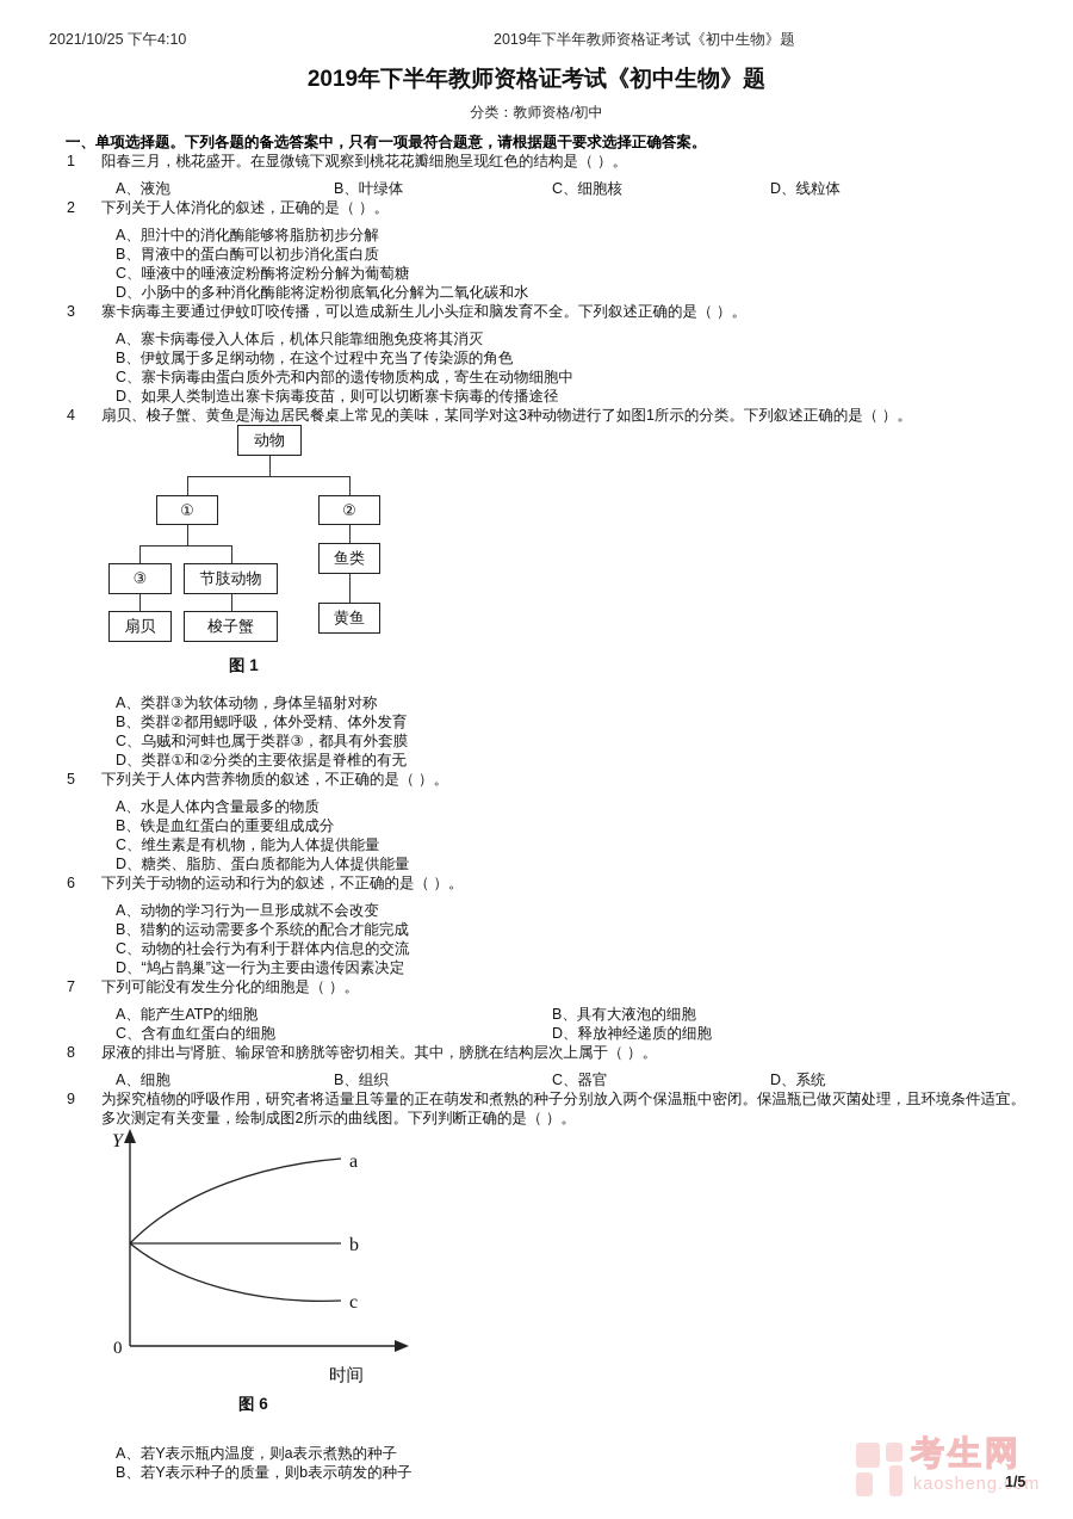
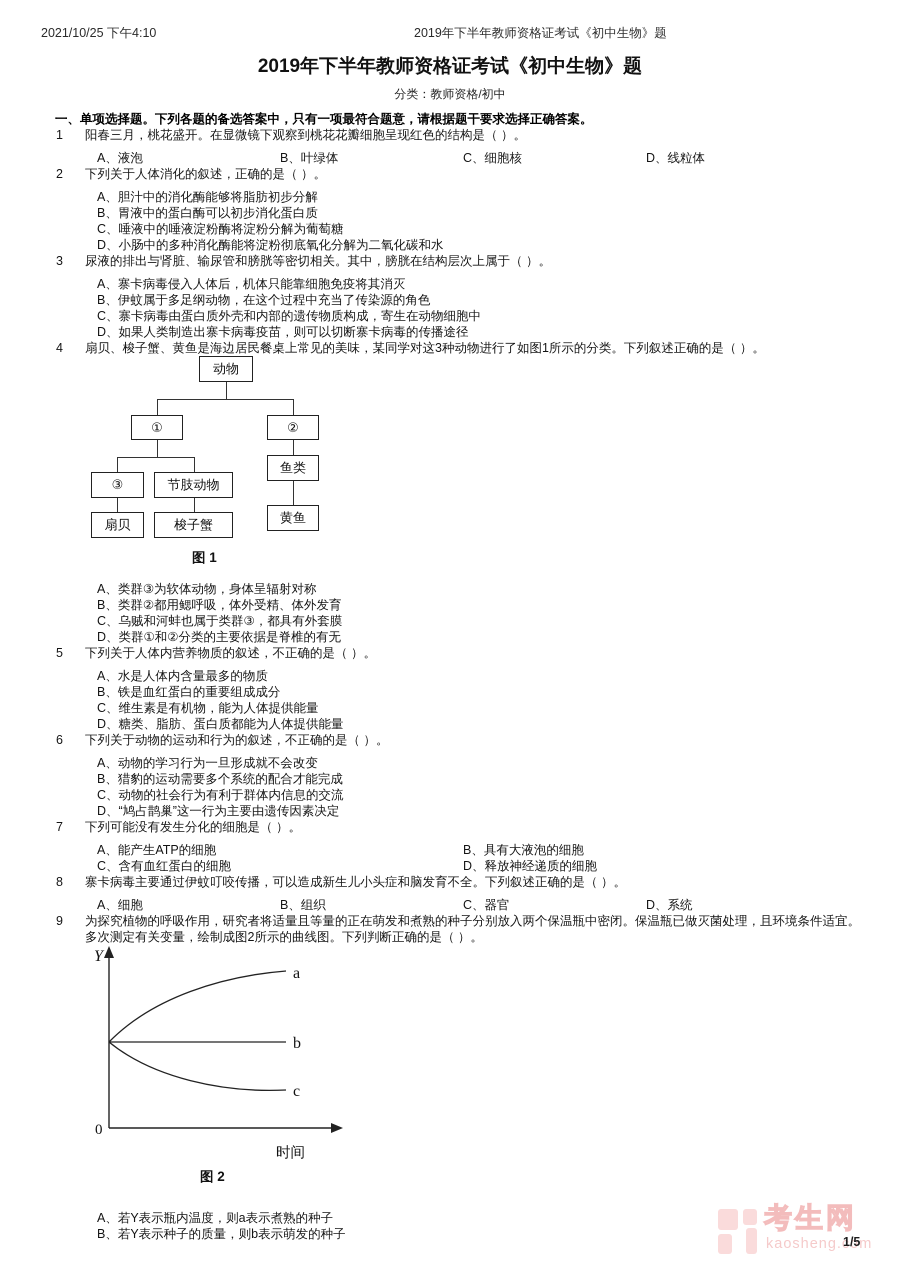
  2021/10/25 下午4:10
  2019年下半年教师资格证考试《初中生物》题
  2019年下半年教师资格证考试《初中生物》题
  分类：教师资格/初中
  一、单项选择题。下列各题的备选答案中，只有一项最符合题意，请根据题干要求选择正确答案。
  1
  阳春三月，桃花盛开。在显微镜下观察到桃花花瓣细胞呈现红色的结构是（ ）。
  A、液泡
  B、叶绿体
  C、细胞核
  D、线粒体
  2
  下列关于人体消化的叙述，正确的是（ ）。
  A、胆汁中的消化酶能够将脂肪初步分解
  B、胃液中的蛋白酶可以初步消化蛋白质
  C、唾液中的唾液淀粉酶将淀粉分解为葡萄糖
  D、小肠中的多种消化酶能将淀粉彻底氧化分解为二氧化碳和水
  3
- 寨卡病毒主要通过伊蚊叮咬传播，可以造成新生儿小头症和脑发育不全。下列叙述正确的是（ ）。
+ 尿液的排出与肾脏、输尿管和膀胱等密切相关。其中，膀胱在结构层次上属于（ ）。
  A、寨卡病毒侵入人体后，机体只能靠细胞免疫将其消灭
  B、伊蚊属于多足纲动物，在这个过程中充当了传染源的角色
  C、寨卡病毒由蛋白质外壳和内部的遗传物质构成，寄生在动物细胞中
  D、如果人类制造出寨卡病毒疫苗，则可以切断寨卡病毒的传播途径
  4
  扇贝、梭子蟹、黄鱼是海边居民餐桌上常见的美味，某同学对这3种动物进行了如图1所示的分类。下列叙述正确的是（ ）。
  动物
  ①
  ②
  鱼类
  ③
  节肢动物
  黄鱼
  扇贝
  梭子蟹
  图 1
  A、类群③为软体动物，身体呈辐射对称
  B、类群②都用鳃呼吸，体外受精、体外发育
  C、乌贼和河蚌也属于类群③，都具有外套膜
  D、类群①和②分类的主要依据是脊椎的有无
  5
  下列关于人体内营养物质的叙述，不正确的是（ ）。
  A、水是人体内含量最多的物质
  B、铁是血红蛋白的重要组成成分
  C、维生素是有机物，能为人体提供能量
  D、糖类、脂肪、蛋白质都能为人体提供能量
  6
  下列关于动物的运动和行为的叙述，不正确的是（ ）。
  A、动物的学习行为一旦形成就不会改变
  B、猎豹的运动需要多个系统的配合才能完成
  C、动物的社会行为有利于群体内信息的交流
  D、“鸠占鹊巢”这一行为主要由遗传因素决定
  7
  下列可能没有发生分化的细胞是（ ）。
  A、能产生ATP的细胞
  B、具有大液泡的细胞
  C、含有血红蛋白的细胞
  D、释放神经递质的细胞
  8
- 尿液的排出与肾脏、输尿管和膀胱等密切相关。其中，膀胱在结构层次上属于（ ）。
+ 寨卡病毒主要通过伊蚊叮咬传播，可以造成新生儿小头症和脑发育不全。下列叙述正确的是（ ）。
  A、细胞
  B、组织
  C、器官
  D、系统
  9
  为探究植物的呼吸作用，研究者将适量且等量的正在萌发和煮熟的种子分别放入两个保温瓶中密闭。保温瓶已做灭菌处理，且环境条件适宜。多次测定有关变量，绘制成图2所示的曲线图。下列判断正确的是（ ）。
  Y
  0
  a
  b
  c
  时间
- 图 6
+ 图 2
  A、若Y表示瓶内温度，则a表示煮熟的种子
  B、若Y表示种子的质量，则b表示萌发的种子
  考生网
  kaosheng.com
  1/5
